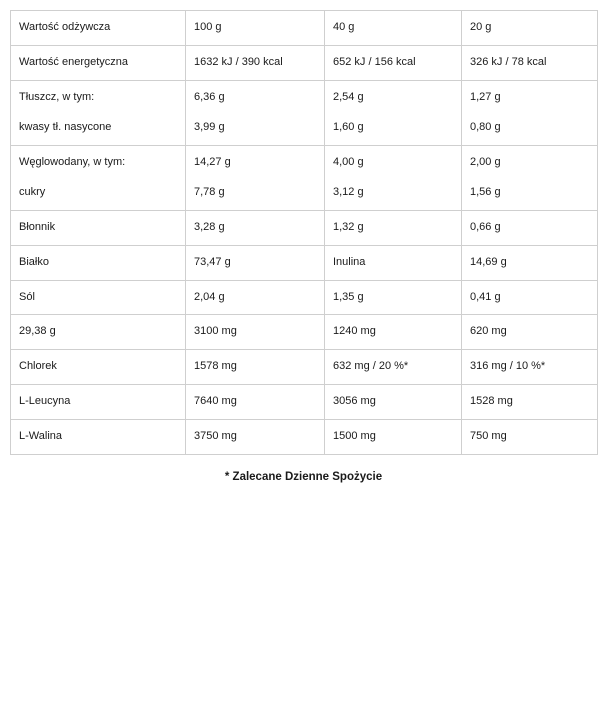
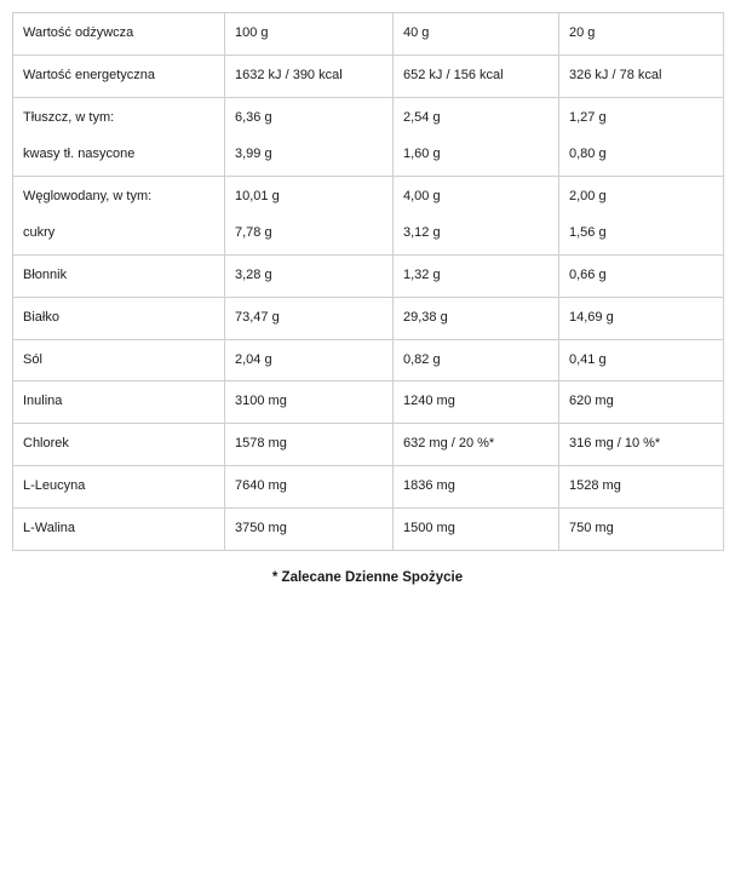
  Wartość odżywcza	100 g	40 g	20 g
  Wartość energetyczna	1632 kJ / 390 kcal	652 kJ / 156 kcal	326 kJ / 78 kcal
  Tłuszcz, w tym: kwasy tł. nasycone	6,36 g 3,99 g	2,54 g 1,60 g	1,27 g 0,80 g
- Węglowodany, w tym: cukry	14,27 g 7,78 g	4,00 g 3,12 g	2,00 g 1,56 g
+ Węglowodany, w tym: cukry	10,01 g 7,78 g	4,00 g 3,12 g	2,00 g 1,56 g
  Błonnik	3,28 g	1,32 g	0,66 g
- Białko	73,47 g	Inulina	14,69 g
+ Białko	73,47 g	29,38 g	14,69 g
- Sól	2,04 g	1,35 g	0,41 g
+ Sól	2,04 g	0,82 g	0,41 g
- 29,38 g	3100 mg	1240 mg	620 mg
+ Inulina	3100 mg	1240 mg	620 mg
  Chlorek	1578 mg	632 mg / 20 %*	316 mg / 10 %*
- L-Leucyna	7640 mg	3056 mg	1528 mg
+ L-Leucyna	7640 mg	1836 mg	1528 mg
  L-Walina	3750 mg	1500 mg	750 mg
  * Zalecane Dzienne Spożycie
